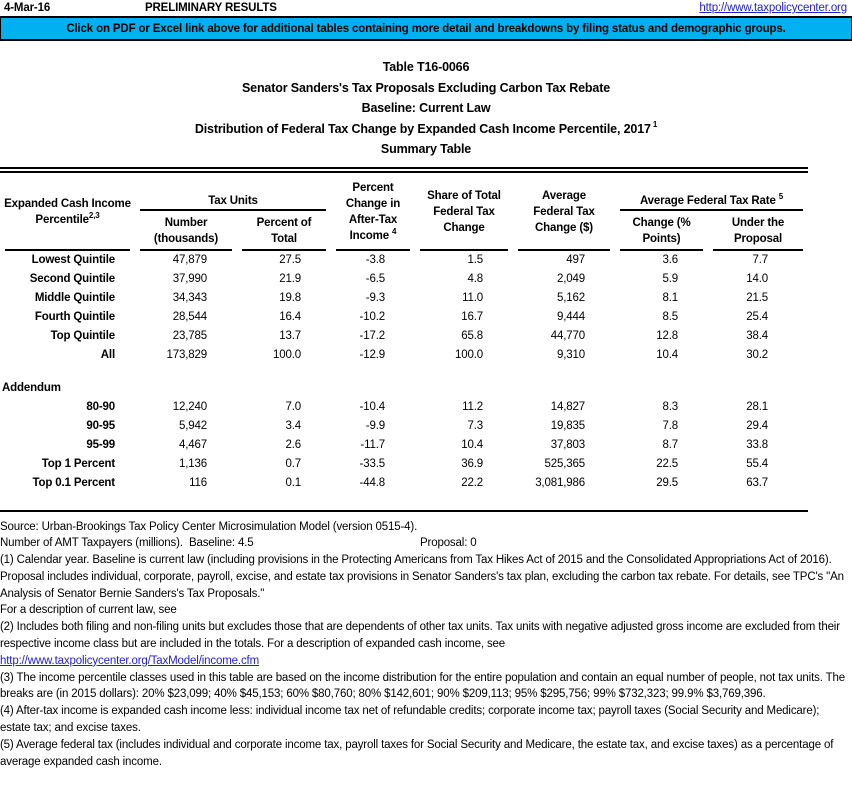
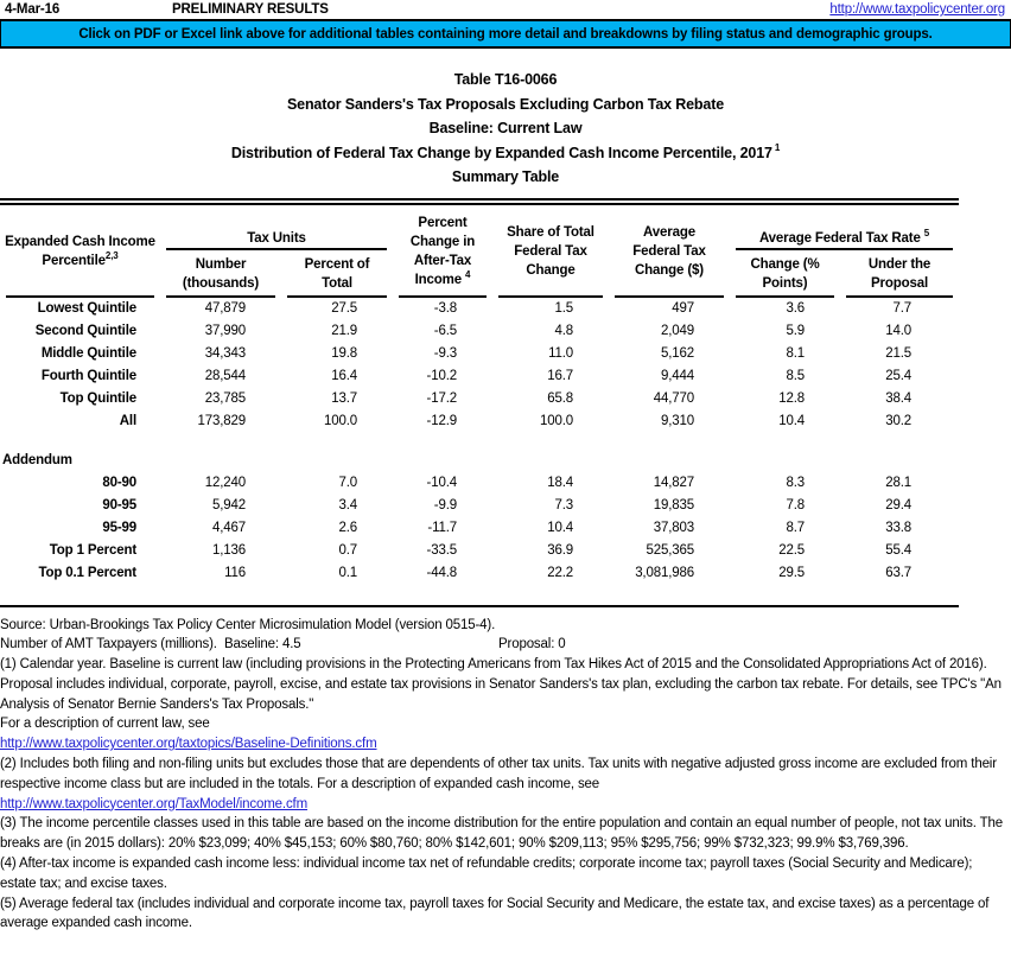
  4-Mar-16
  PRELIMINARY RESULTS
  http://www.taxpolicycenter.org
  Click on PDF or Excel link above for additional tables containing more detail and breakdowns by filing status and demographic groups.
  Table T16-0066
  Senator Sanders's Tax Proposals Excluding Carbon Tax Rebate
  Baseline: Current Law
  Distribution of Federal Tax Change by Expanded Cash Income Percentile, 2017 1
  Summary Table
  Expanded Cash Income Percentile2,3	Tax Units	Percent Change in After-Tax Income 4	Share of Total Federal Tax Change	Average Federal Tax Change ($)	Average Federal Tax Rate 5
  Number (thousands)	Percent of Total	Change (% Points)	Under the Proposal
  Lowest Quintile	47,879	27.5	-3.8	1.5	497	3.6	7.7
  Second Quintile	37,990	21.9	-6.5	4.8	2,049	5.9	14.0
  Middle Quintile	34,343	19.8	-9.3	11.0	5,162	8.1	21.5
  Fourth Quintile	28,544	16.4	-10.2	16.7	9,444	8.5	25.4
  Top Quintile	23,785	13.7	-17.2	65.8	44,770	12.8	38.4
  All	173,829	100.0	-12.9	100.0	9,310	10.4	30.2
  Addendum
- 80-90	12,240	7.0	-10.4	11.2	14,827	8.3	28.1
+ 80-90	12,240	7.0	-10.4	18.4	14,827	8.3	28.1
  90-95	5,942	3.4	-9.9	7.3	19,835	7.8	29.4
  95-99	4,467	2.6	-11.7	10.4	37,803	8.7	33.8
  Top 1 Percent	1,136	0.7	-33.5	36.9	525,365	22.5	55.4
  Top 0.1 Percent	116	0.1	-44.8	22.2	3,081,986	29.5	63.7
  Source: Urban-Brookings Tax Policy Center Microsimulation Model (version 0515-4).
  Number of AMT Taxpayers (millions). Baseline: 4.5
  Proposal: 0
  (1) Calendar year. Baseline is current law (including provisions in the Protecting Americans from Tax Hikes Act of 2015 and the Consolidated Appropriations Act of 2016). Proposal includes individual, corporate, payroll, excise, and estate tax provisions in Senator Sanders's tax plan, excluding the carbon tax rebate. For details, see TPC's "An Analysis of Senator Bernie Sanders's Tax Proposals."
  For a description of current law, see
+ http://www.taxpolicycenter.org/taxtopics/Baseline-Definitions.cfm
  (2) Includes both filing and non-filing units but excludes those that are dependents of other tax units. Tax units with negative adjusted gross income are excluded from their respective income class but are included in the totals. For a description of expanded cash income, see
  http://www.taxpolicycenter.org/TaxModel/income.cfm
  (3) The income percentile classes used in this table are based on the income distribution for the entire population and contain an equal number of people, not tax units. The breaks are (in 2015 dollars): 20% $23,099; 40% $45,153; 60% $80,760; 80% $142,601; 90% $209,113; 95% $295,756; 99% $732,323; 99.9% $3,769,396.
  (4) After-tax income is expanded cash income less: individual income tax net of refundable credits; corporate income tax; payroll taxes (Social Security and Medicare); estate tax; and excise taxes.
  (5) Average federal tax (includes individual and corporate income tax, payroll taxes for Social Security and Medicare, the estate tax, and excise taxes) as a percentage of average expanded cash income.
